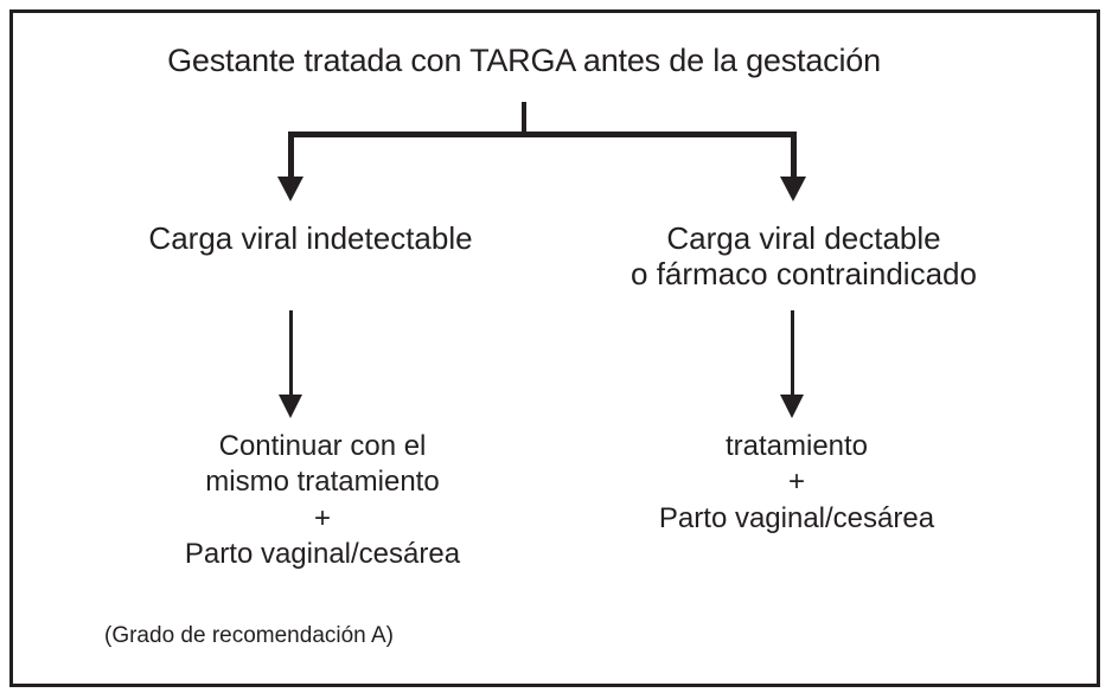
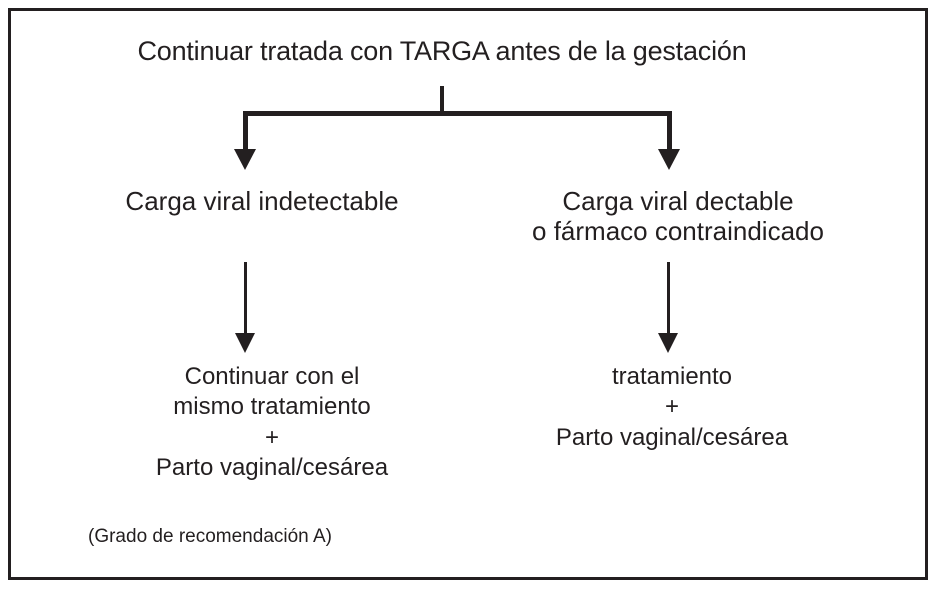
- Gestante tratada con TARGA antes de la gestación
+ Continuar tratada con TARGA antes de la gestación
  Carga viral indetectable
  Carga viral dectable
  o fármaco contraindicado
  Continuar con el
  mismo tratamiento
  +
  Parto vaginal/cesárea
  tratamiento
  +
  Parto vaginal/cesárea
  (Grado de recomendación A)
